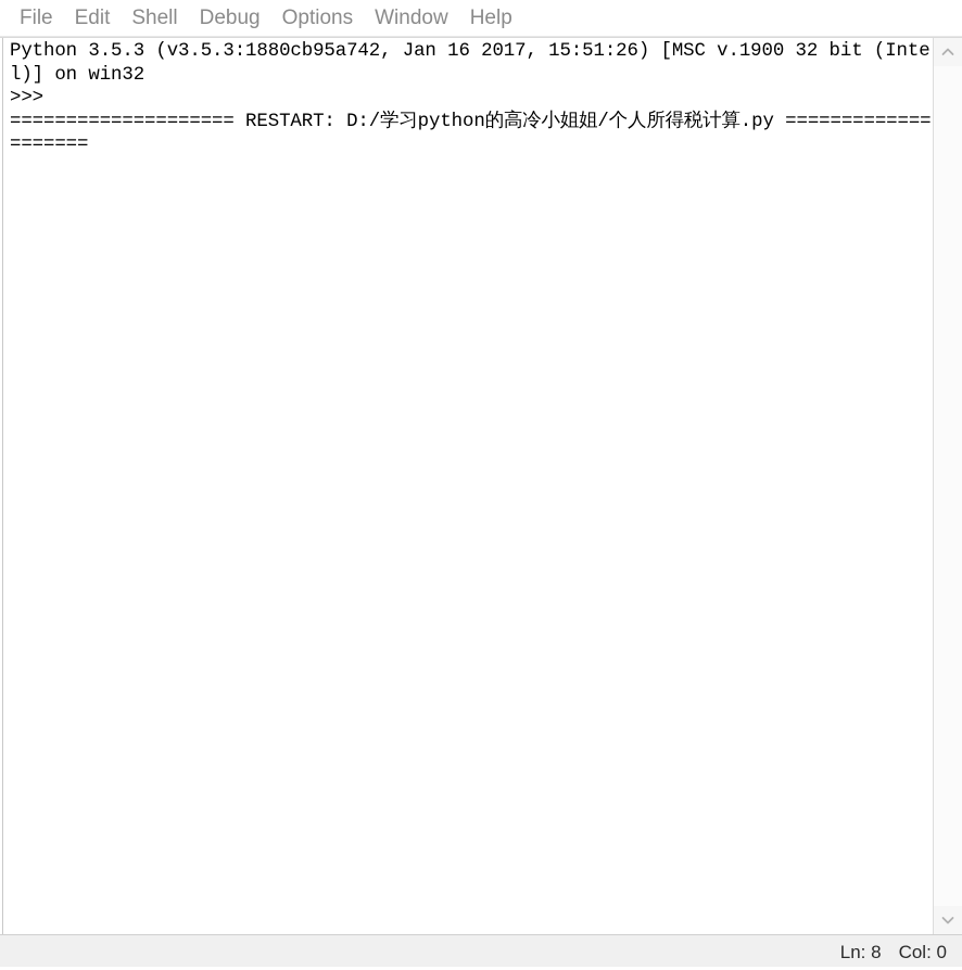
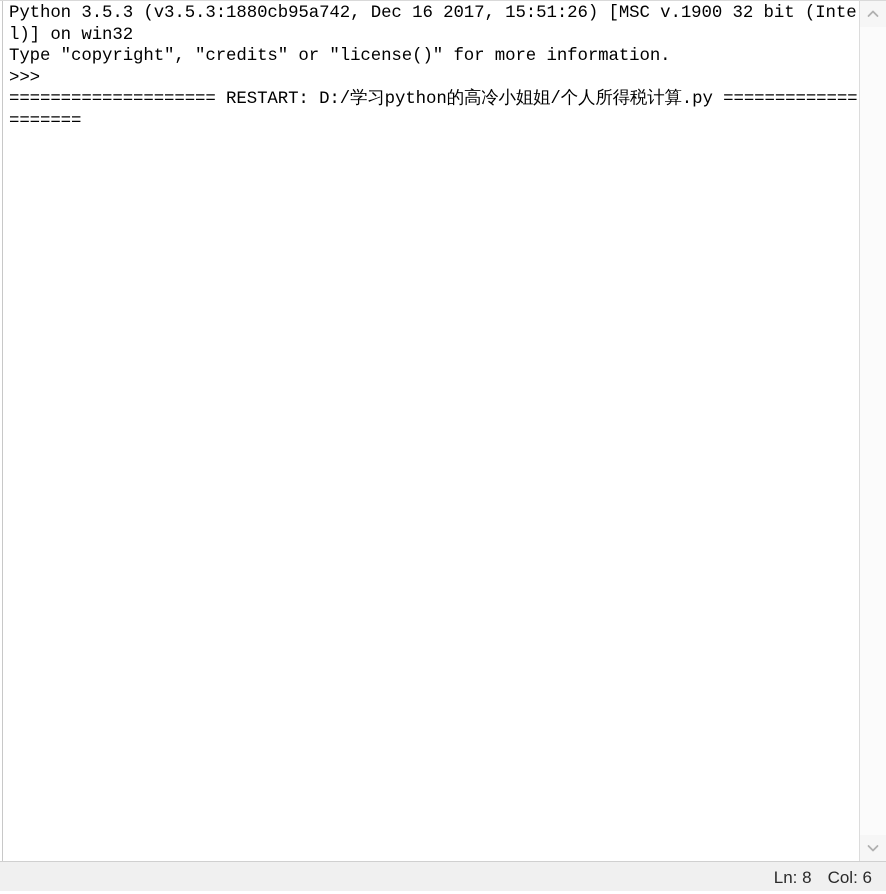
- File
- Edit
- Shell
- Debug
- Options
- Window
- Help
- Python 3.5.3 (v3.5.3:1880cb95a742, Jan 16 2017, 15:51:26) [MSC v.1900 32 bit (Intel)] on win32
+ Python 3.5.3 (v3.5.3:1880cb95a742, Dec 16 2017, 15:51:26) [MSC v.1900 32 bit (Intel)] on win32
+ Type "copyright", "credits" or "license()" for more information.
  >>>
  ==================== RESTART: D:/学习python的高冷小姐姐/个人所得税计算.py ====================
  Ln: 8
- Col: 0
+ Col: 6
